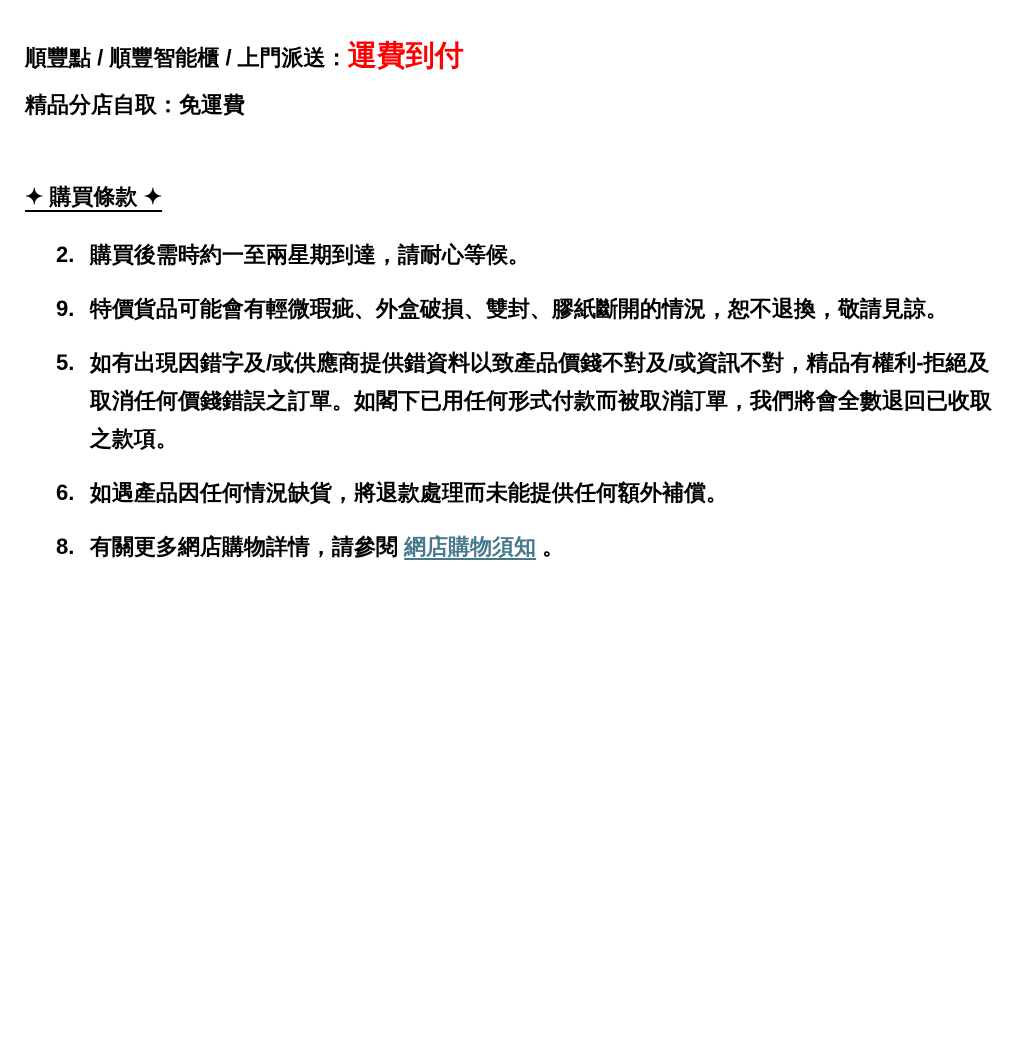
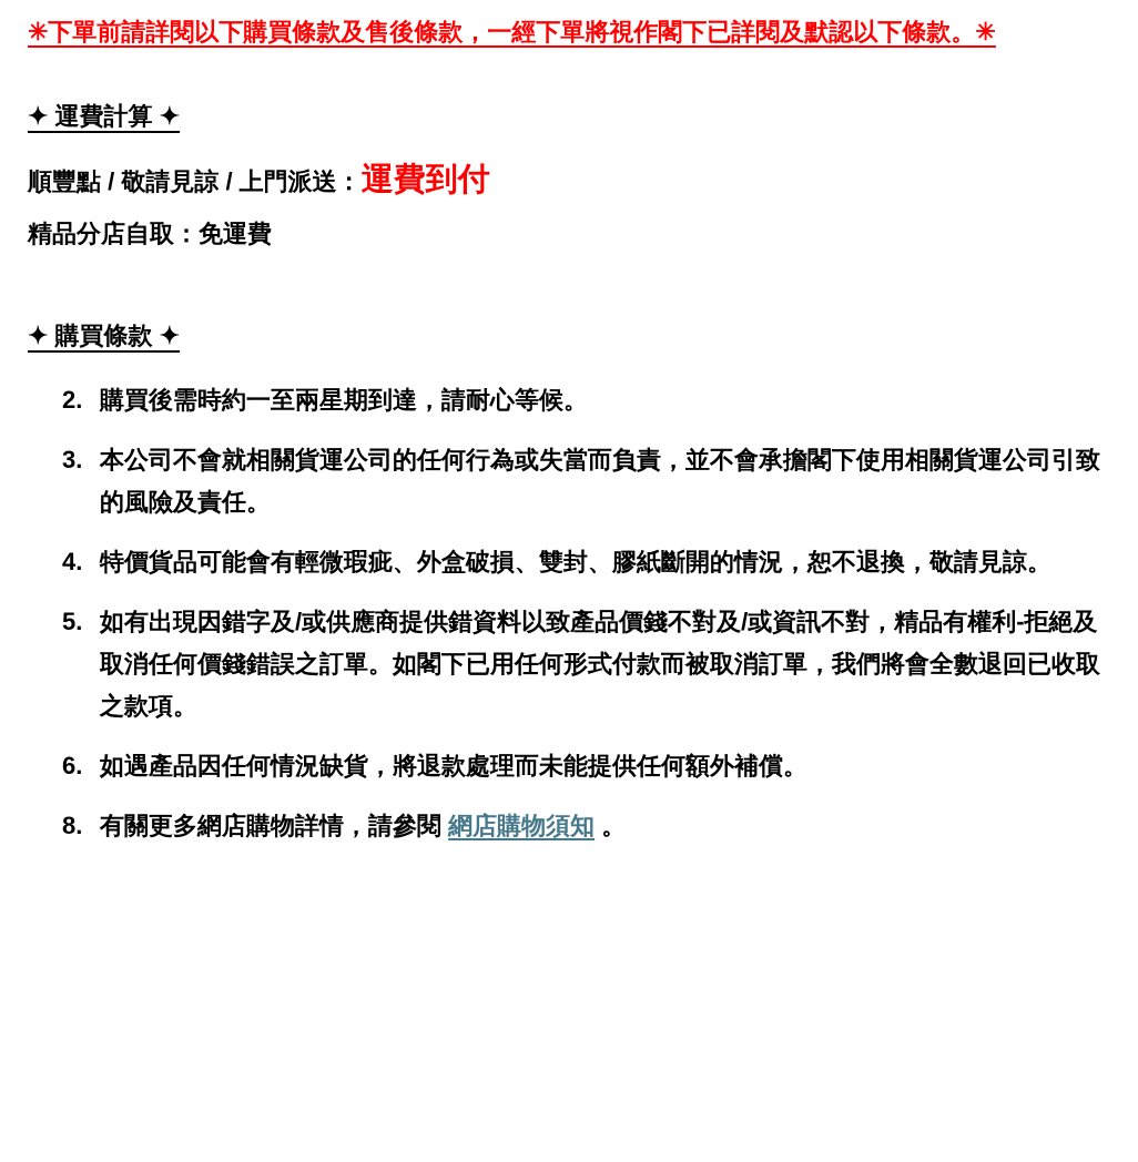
+ ✳下單前請詳閱以下購買條款及售後條款，一經下單將視作閣下已詳閱及默認以下條款。✳
+ ✦ 運費計算 ✦
- 順豐點 / 順豐智能櫃 / 上門派送：運費到付
+ 順豐點 / 敬請見諒 / 上門派送：運費到付
  精品分店自取：免運費
  ✦ 購買條款 ✦
  2.
  購買後需時約一至兩星期到達，請耐心等候。
+ 3.
+ 本公司不會就相關貨運公司的任何行為或失當而負責，並不會承擔閣下使用相關貨運公司引致的風險及責任。
- 9.
+ 4.
  特價貨品可能會有輕微瑕疵、外盒破損、雙封、膠紙斷開的情況，恕不退換，敬請見諒。
  5.
  如有出現因錯字及/或供應商提供錯資料以致產品價錢不對及/或資訊不對，精品有權利-拒絕及取消任何價錢錯誤之訂單。如閣下已用任何形式付款而被取消訂單，我們將會全數退回已收取之款項。
  6.
  如遇產品因任何情況缺貨，將退款處理而未能提供任何額外補償。
  8.
  有關更多網店購物詳情，請參閱 網店購物須知 。
